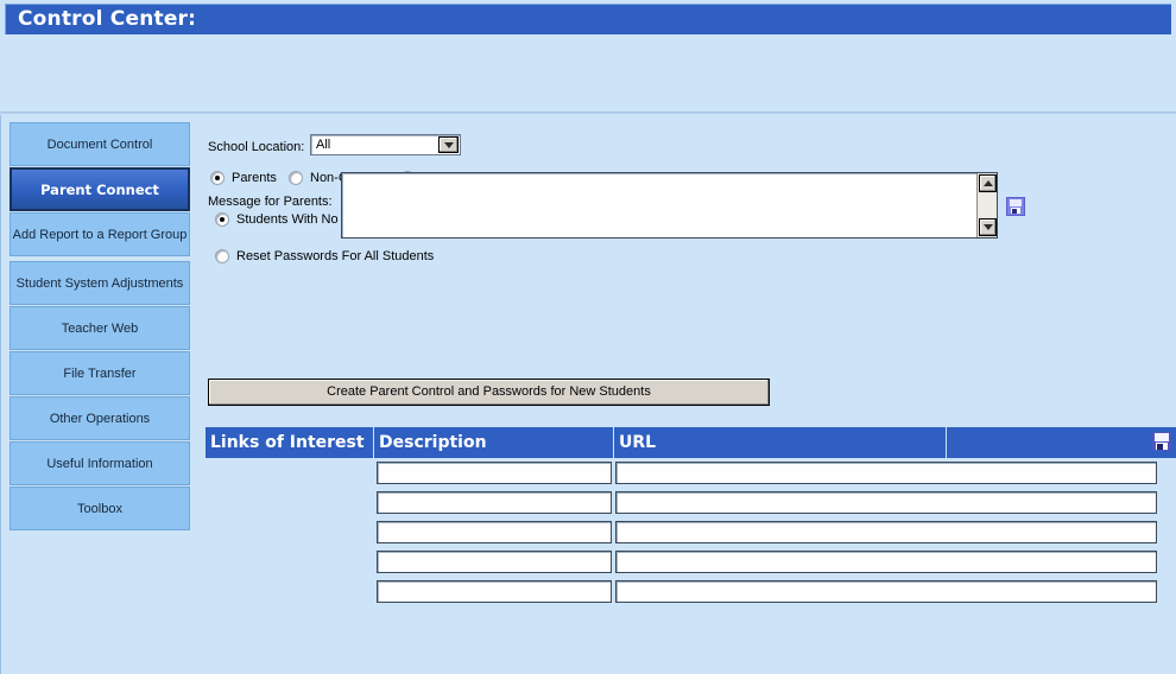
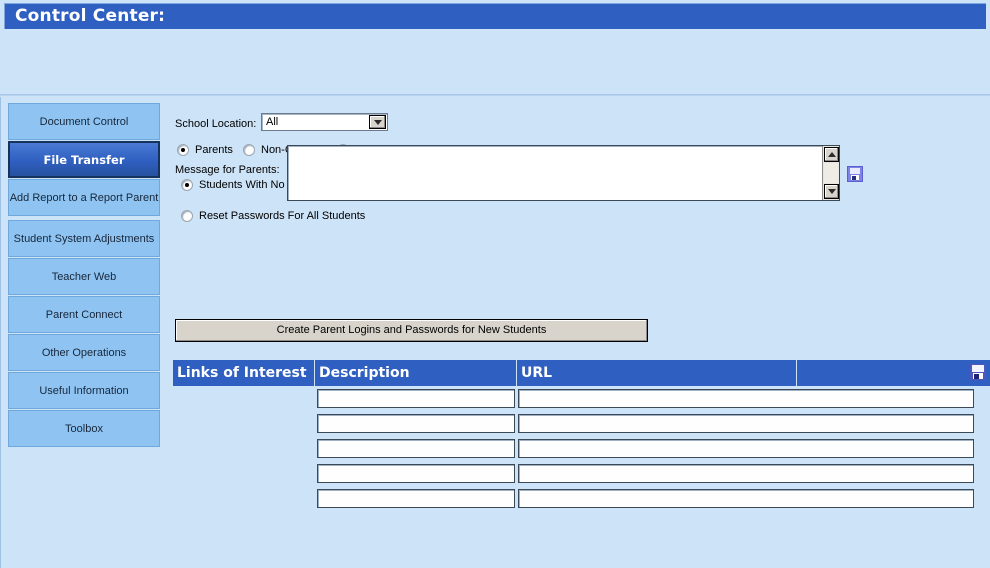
  Control Center:
  Document Control
- Parent Connect
+ File Transfer
- Add Report to a Report Group
+ Add Report to a Report Parent
  Student System Adjustments
  Teacher Web
- File Transfer
+ Parent Connect
  Other Operations
  Useful Information
  Toolbox
  School Location:
  All
  Parents
  Reset Passwords For All Students
  Message for Parents:
- Create Parent Control and Passwords for New Students
+ Create Parent Logins and Passwords for New Students
  Links of Interest
  Description
  URL
